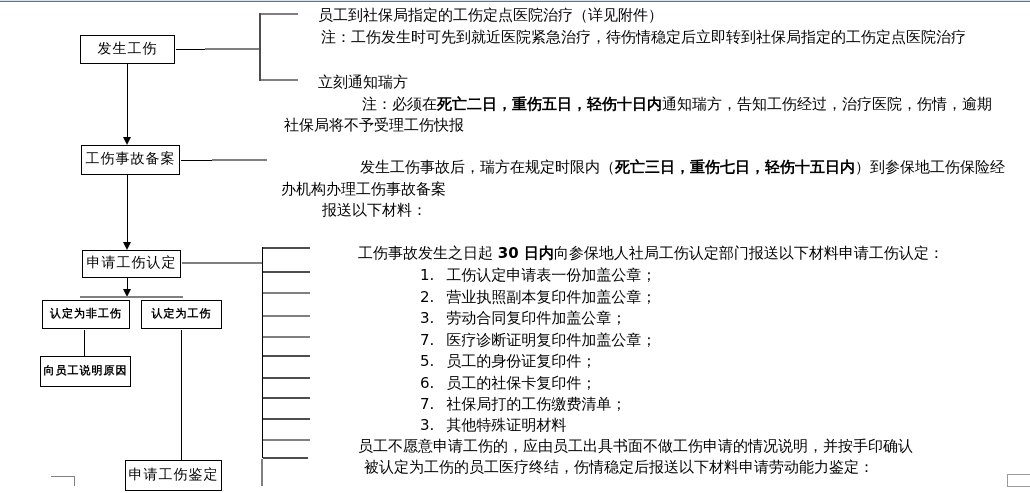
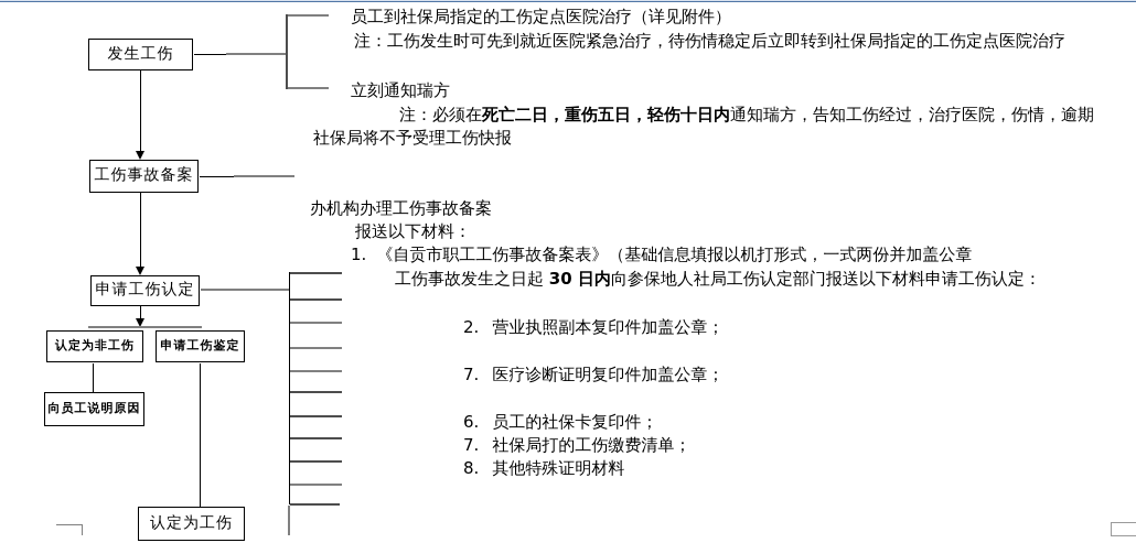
  发生工伤
  工伤事故备案
  申请工伤认定
  认定为非工伤
- 认定为工伤
+ 申请工伤鉴定
  向员工说明原因
- 申请工伤鉴定
+ 认定为工伤
  员工到社保局指定的工伤定点医院治疗（详见附件）
  注：工伤发生时可先到就近医院紧急治疗，待伤情稳定后立即转到社保局指定的工伤定点医院治疗
  立刻通知瑞方
  注：必须在死亡二日，重伤五日，轻伤十日内通知瑞方，告知工伤经过，治疗医院，伤情，逾期
  社保局将不予受理工伤快报
- 发生工伤事故后，瑞方在规定时限内（死亡三日，重伤七日，轻伤十五日内）到参保地工伤保险经
  办机构办理工伤事故备案
  报送以下材料：
+ 1. 《自贡市职工工伤事故备案表》（基础信息填报以机打形式，一式两份并加盖公章
  工伤事故发生之日起 30 日内向参保地人社局工伤认定部门报送以下材料申请工伤认定：
- 1. 工伤认定申请表一份加盖公章；
  2. 营业执照副本复印件加盖公章；
- 3. 劳动合同复印件加盖公章；
  7. 医疗诊断证明复印件加盖公章；
- 5. 员工的身份证复印件；
  6. 员工的社保卡复印件；
  7. 社保局打的工伤缴费清单；
- 3. 其他特殊证明材料
+ 8. 其他特殊证明材料
- 员工不愿意申请工伤的，应由员工出具书面不做工伤申请的情况说明，并按手印确认
- 被认定为工伤的员工医疗终结，伤情稳定后报送以下材料申请劳动能力鉴定：
